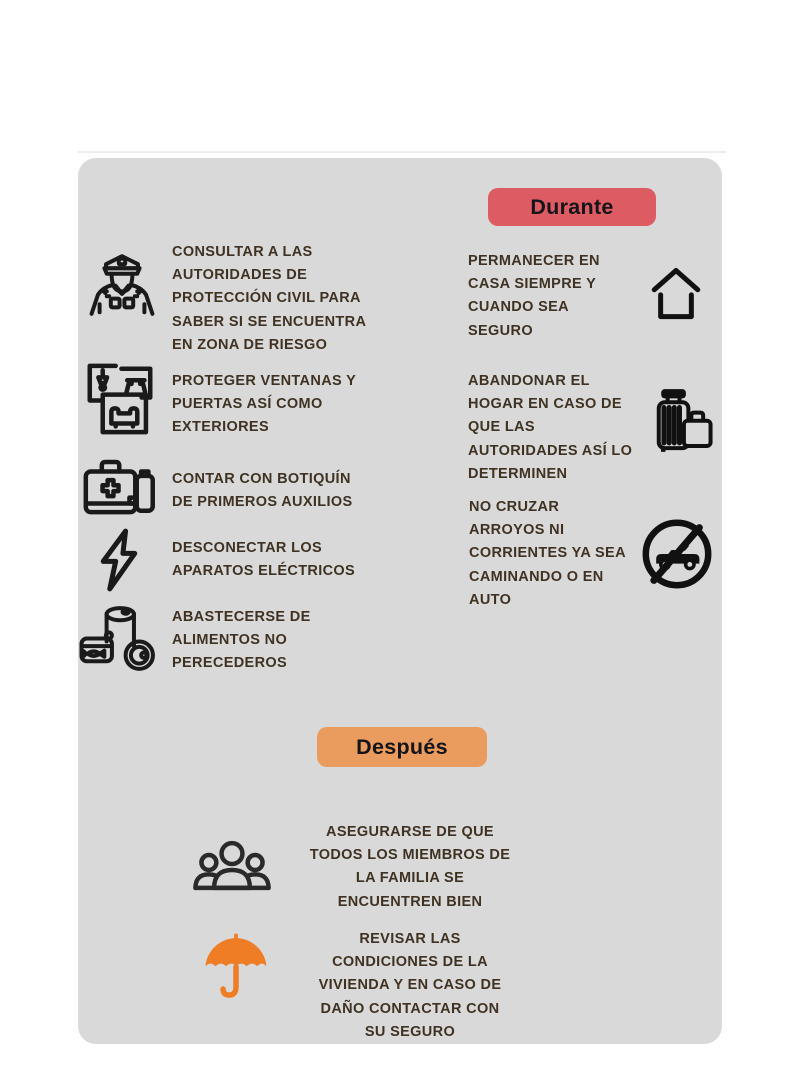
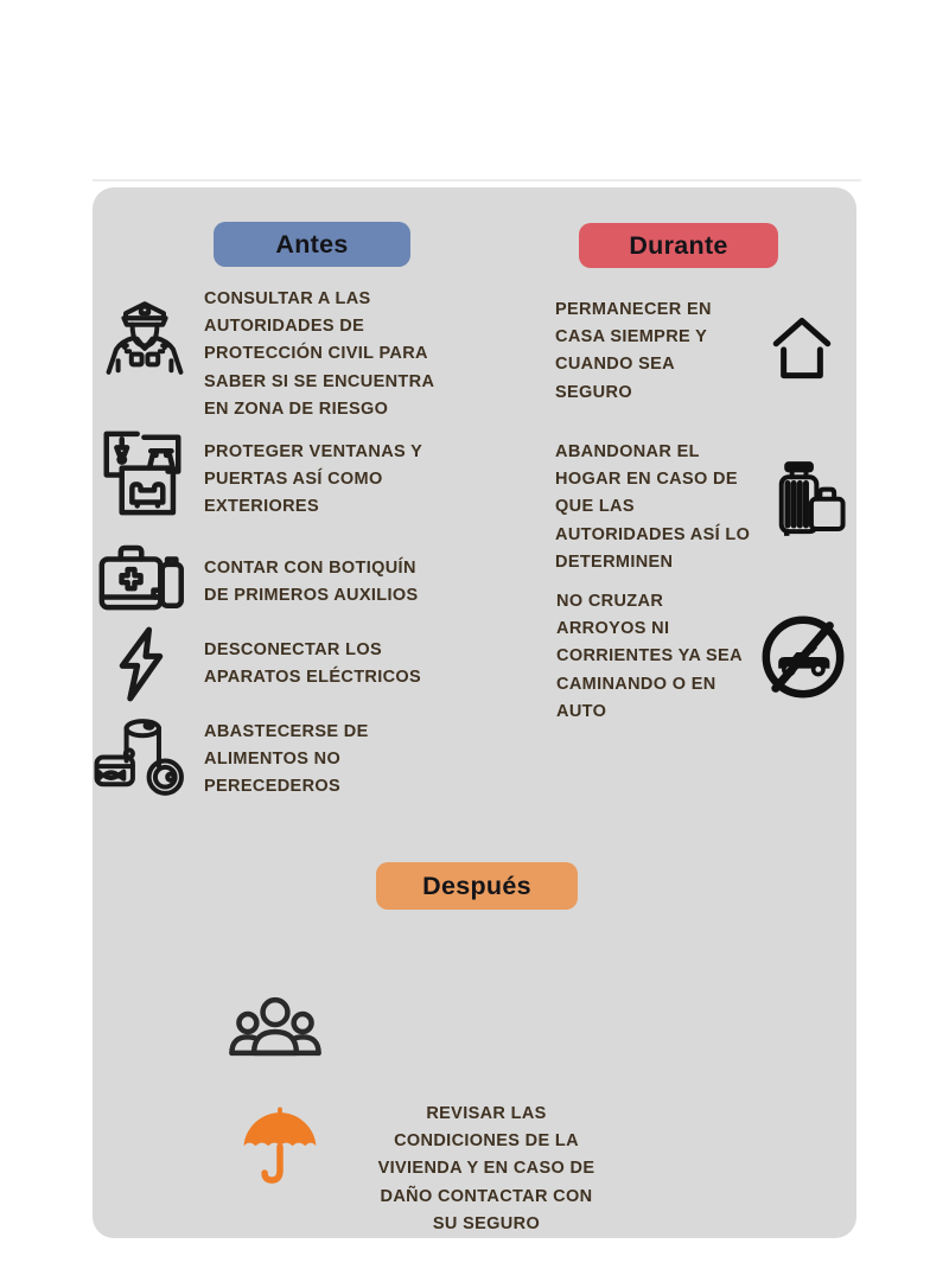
+ Antes
  Durante
  Después
  CONSULTAR A LAS
  AUTORIDADES DE
  PROTECCIÓN CIVIL PARA
  SABER SI SE ENCUENTRA
  EN ZONA DE RIESGO
  PROTEGER VENTANAS Y
  PUERTAS ASÍ COMO
  EXTERIORES
  CONTAR CON BOTIQUÍN
  DE PRIMEROS AUXILIOS
  DESCONECTAR LOS
  APARATOS ELÉCTRICOS
  ABASTECERSE DE
  ALIMENTOS NO
  PERECEDEROS
  PERMANECER EN
  CASA SIEMPRE Y
  CUANDO SEA
  SEGURO
  ABANDONAR EL
  HOGAR EN CASO DE
  QUE LAS
  AUTORIDADES ASÍ LO
  DETERMINEN
  NO CRUZAR
  ARROYOS NI
  CORRIENTES YA SEA
  CAMINANDO O EN
  AUTO
- ASEGURARSE DE QUE
- TODOS LOS MIEMBROS DE
- LA FAMILIA SE
- ENCUENTREN BIEN
  REVISAR LAS
  CONDICIONES DE LA
  VIVIENDA Y EN CASO DE
  DAÑO CONTACTAR CON
  SU SEGURO
